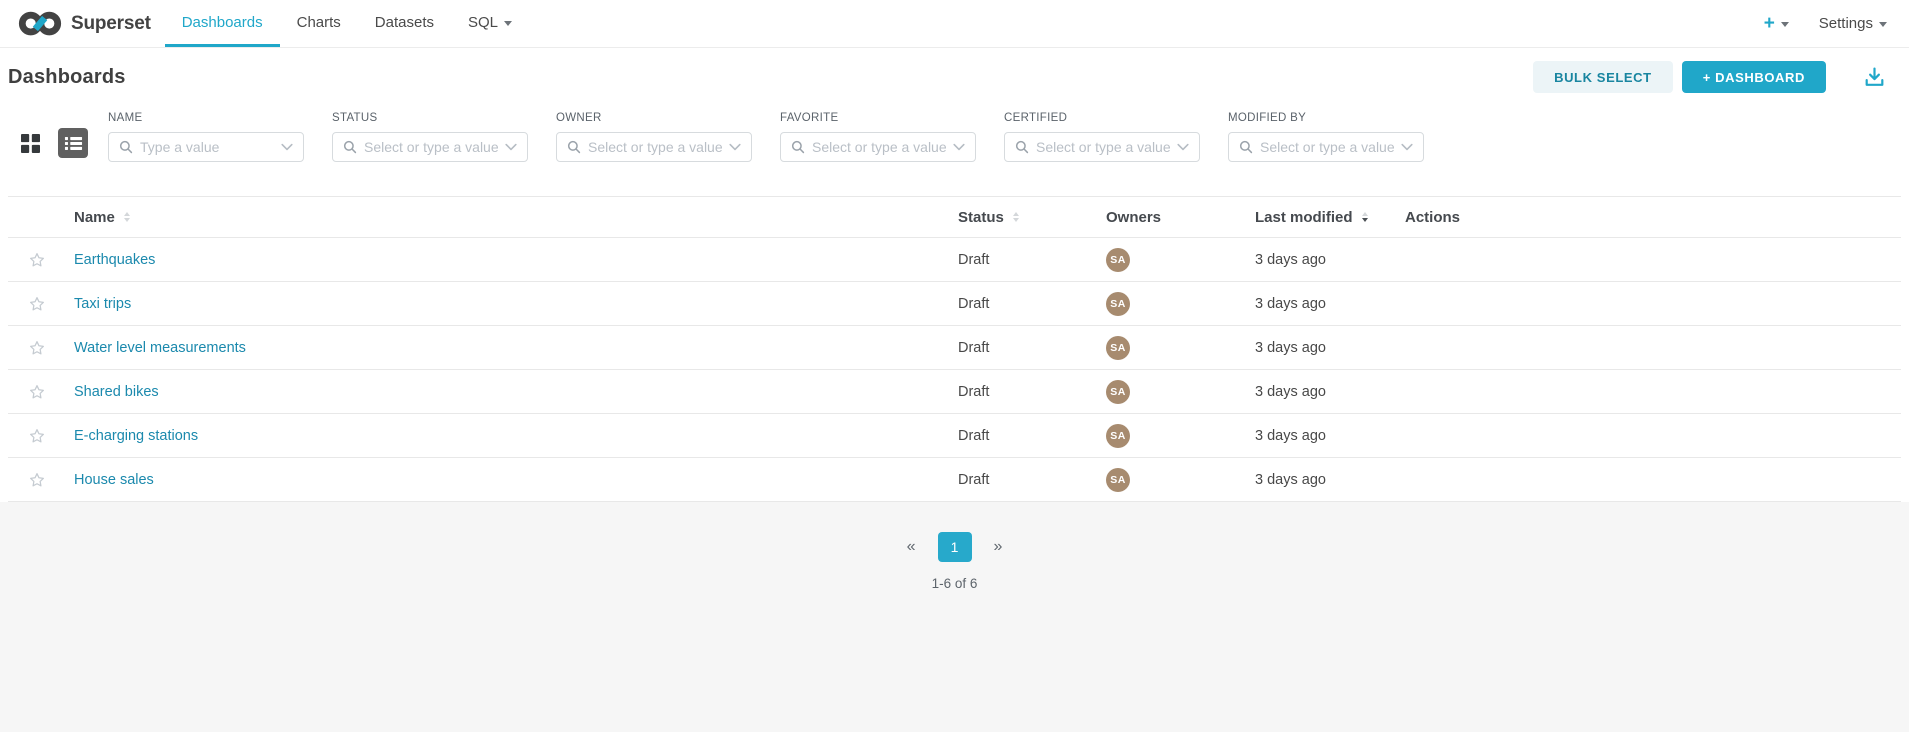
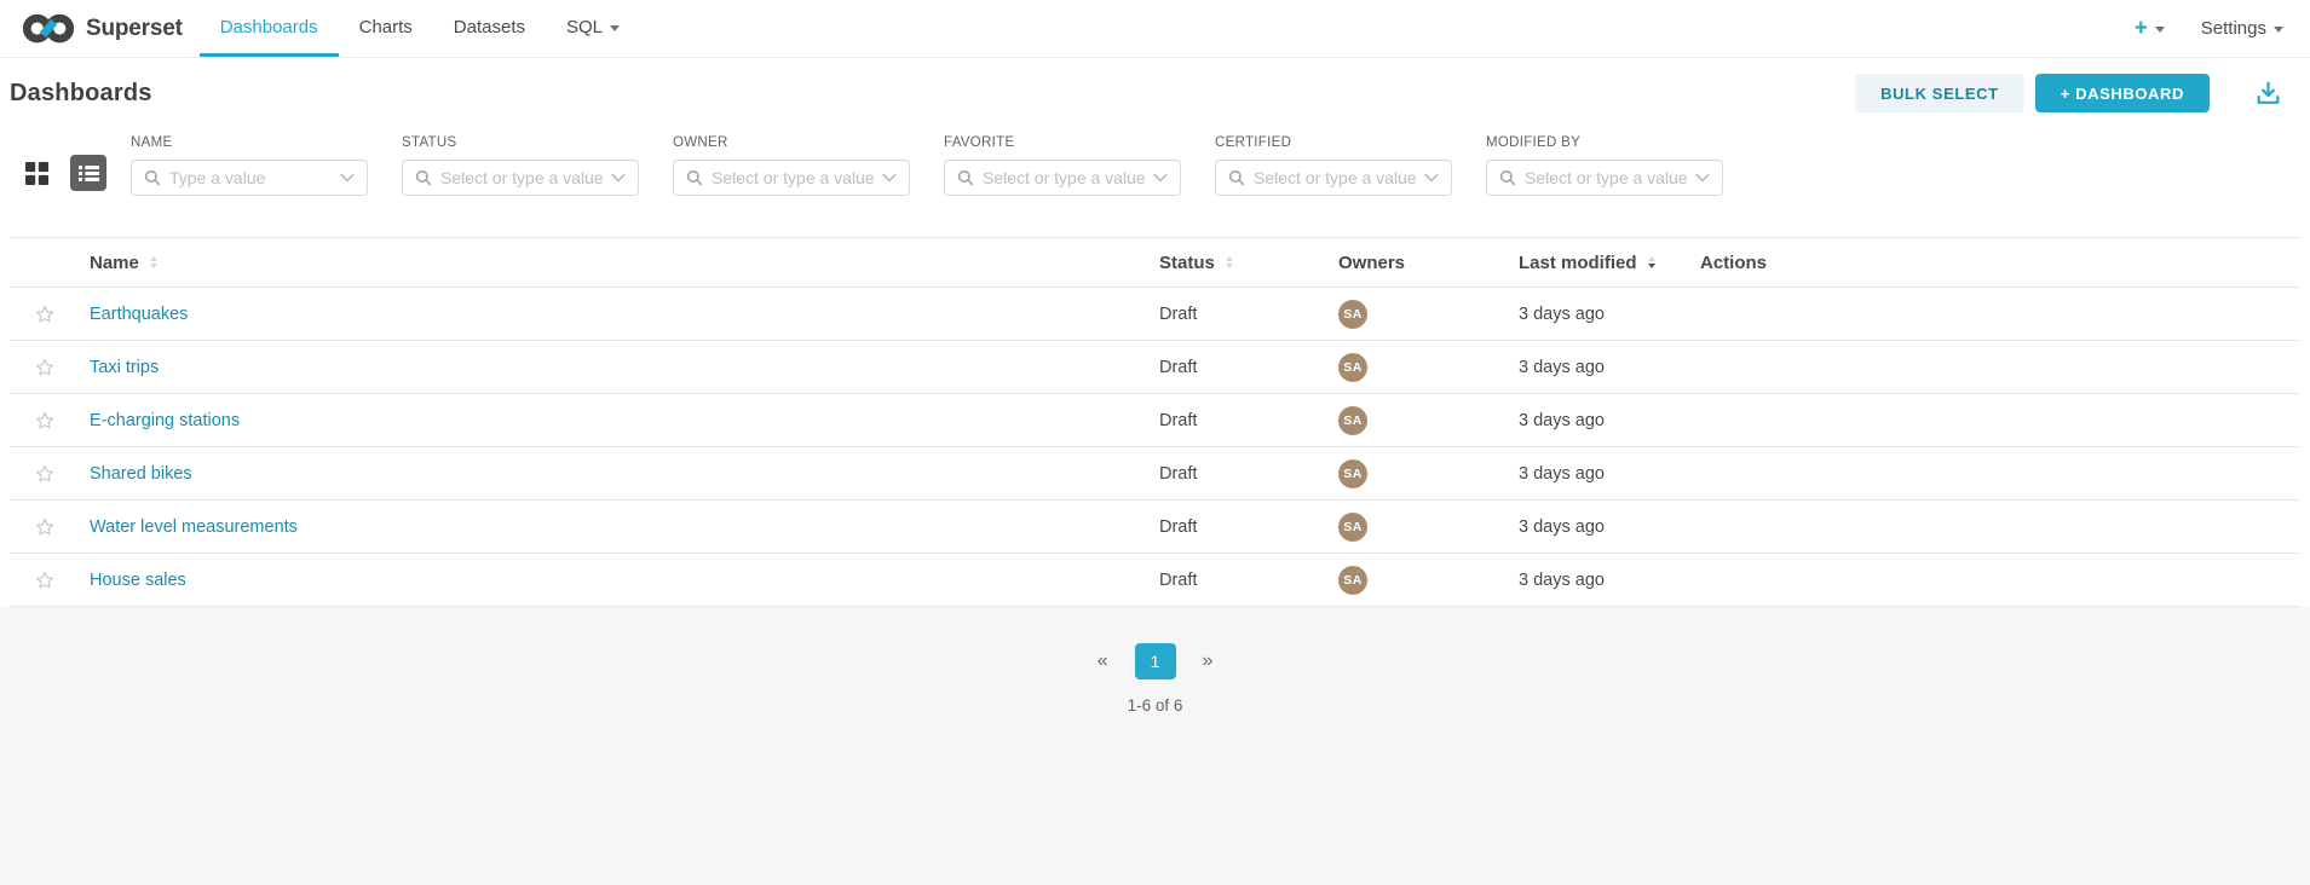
  Superset
  Dashboards
  Charts
  Datasets
  SQL
  +
  Settings
  Dashboards
  BULK SELECT
  + DASHBOARD
  NAME
  Type a value
  STATUS
  Select or type a value
  OWNER
  Select or type a value
  FAVORITE
  Select or type a value
  CERTIFIED
  Select or type a value
  MODIFIED BY
  Select or type a value
  Name
  Status
  Owners
  Last modified
  Actions
  Earthquakes
  Draft
  SA
  3 days ago
  Taxi trips
  Draft
  SA
  3 days ago
- Water level measurements
+ E-charging stations
  Draft
  SA
  3 days ago
  Shared bikes
  Draft
  SA
  3 days ago
- E-charging stations
+ Water level measurements
  Draft
  SA
  3 days ago
  House sales
  Draft
  SA
  3 days ago
  «
  1
  »
  1-6 of 6
